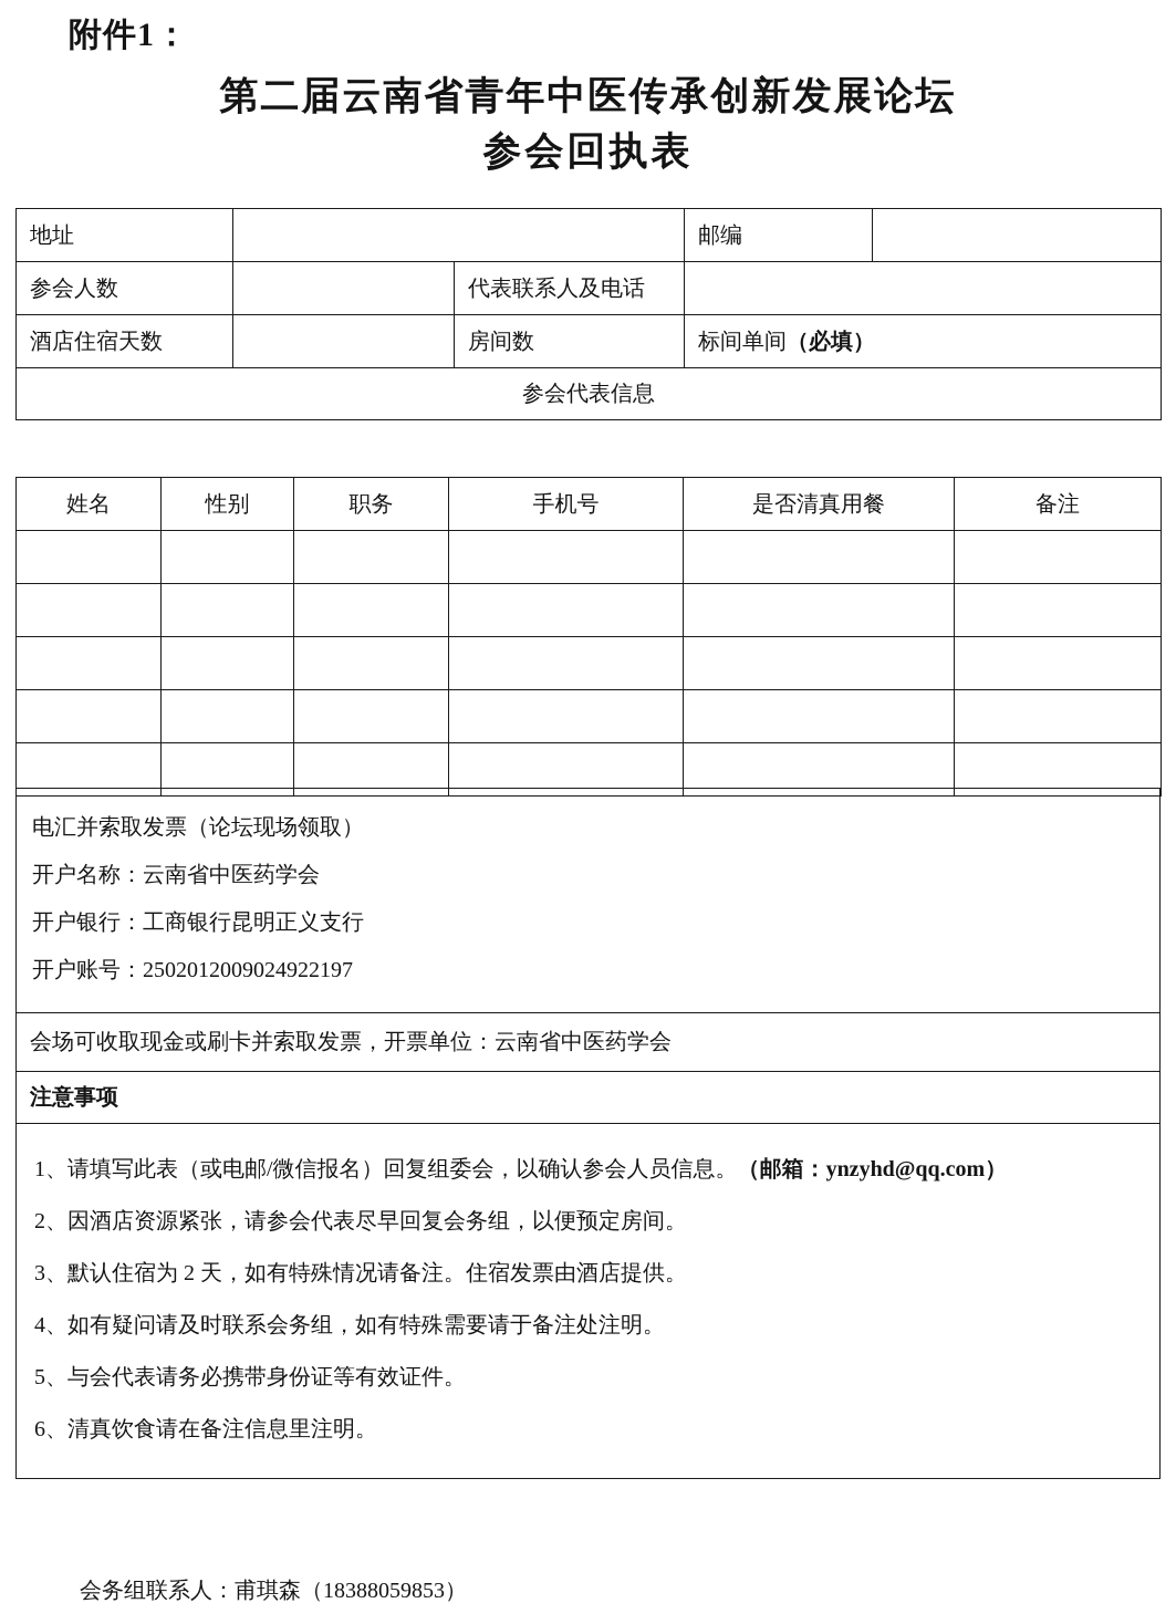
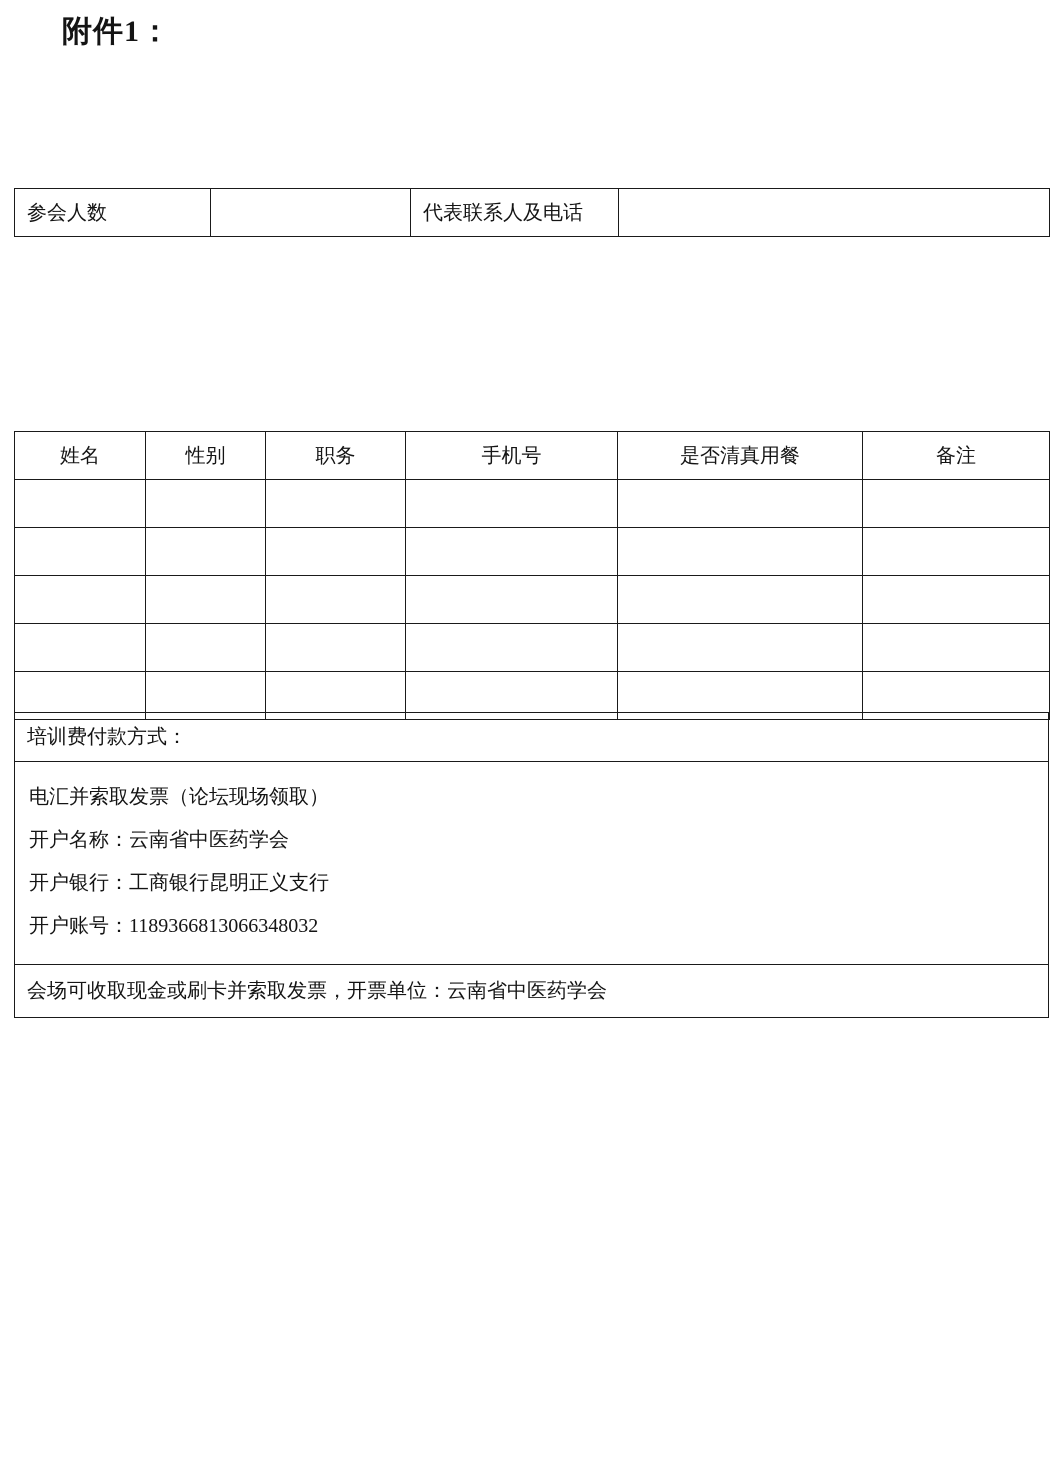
  附件1：
- 第二届云南省青年中医传承创新发展论坛
- 参会回执表
- 地址		邮编
  参会人数		代表联系人及电话
- 酒店住宿天数		房间数	标间单间（必填）
- 参会代表信息
  姓名	性别	职务	手机号	是否清真用餐	备注
+ 培训费付款方式：
- 电汇并索取发票（论坛现场领取） 开户名称：云南省中医药学会 开户银行：工商银行昆明正义支行 开户账号：2502012009024922197
+ 电汇并索取发票（论坛现场领取） 开户名称：云南省中医药学会 开户银行：工商银行昆明正义支行 开户账号：1189366813066348032
  会场可收取现金或刷卡并索取发票，开票单位：云南省中医药学会
- 注意事项
- 1、请填写此表（或电邮/微信报名）回复组委会，以确认参会人员信息。（邮箱：ynzyhd@qq.com） 2、因酒店资源紧张，请参会代表尽早回复会务组，以便预定房间。 3、默认住宿为 2 天，如有特殊情况请备注。住宿发票由酒店提供。 4、如有疑问请及时联系会务组，如有特殊需要请于备注处注明。 5、与会代表请务必携带身份证等有效证件。 6、清真饮食请在备注信息里注明。
- 会务组联系人：甫琪森（18388059853）
